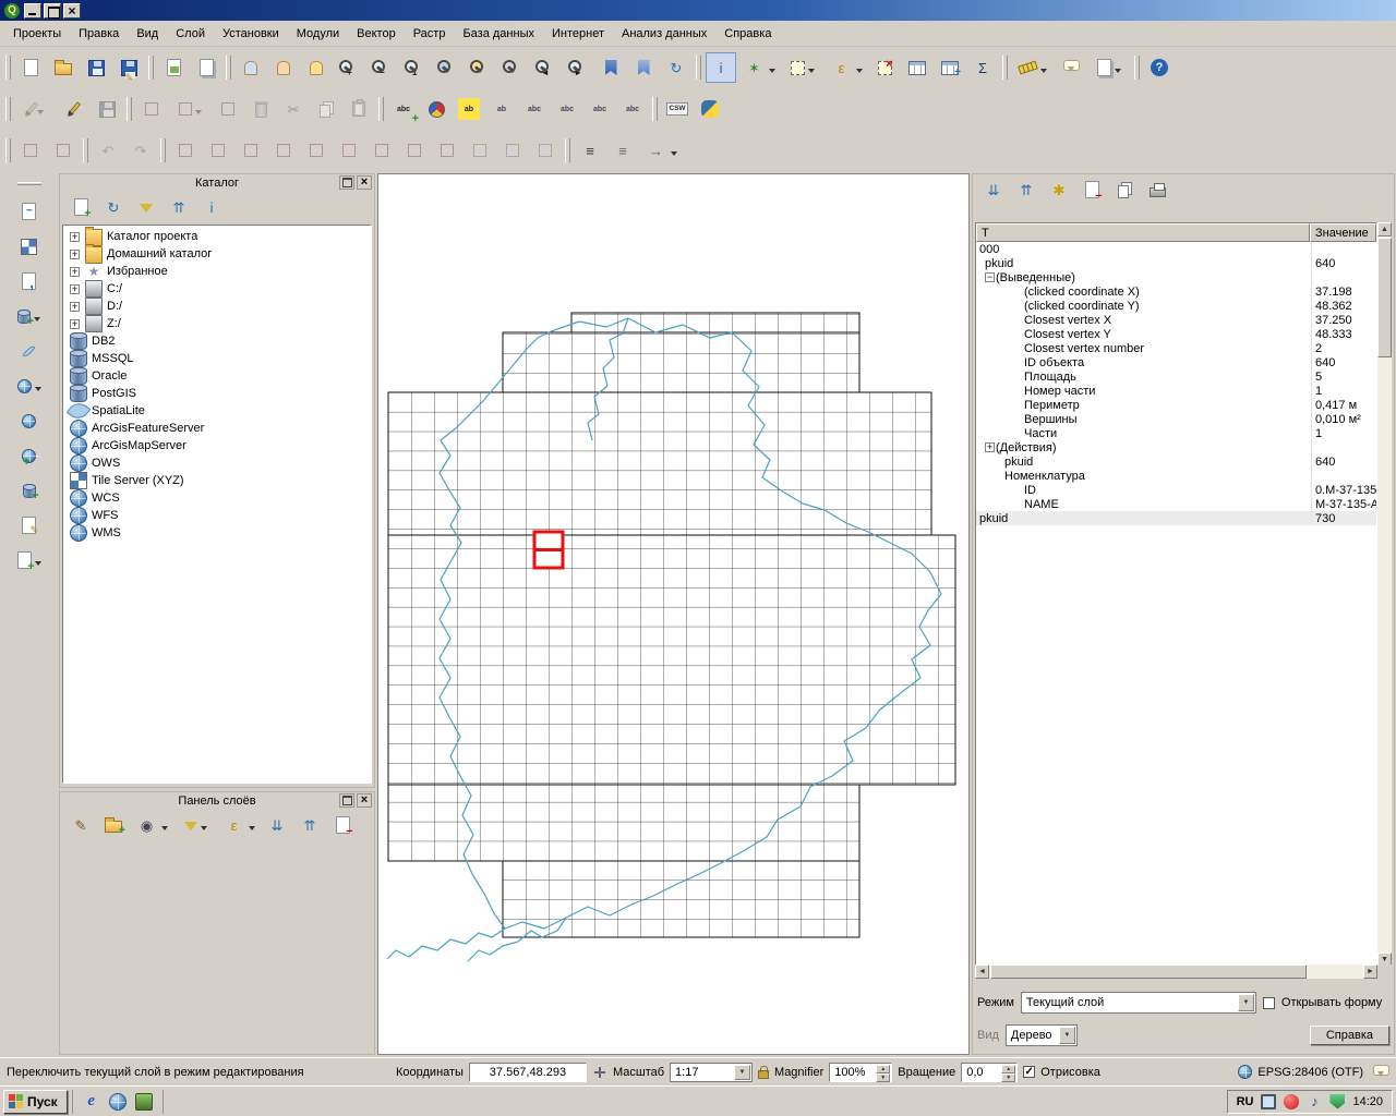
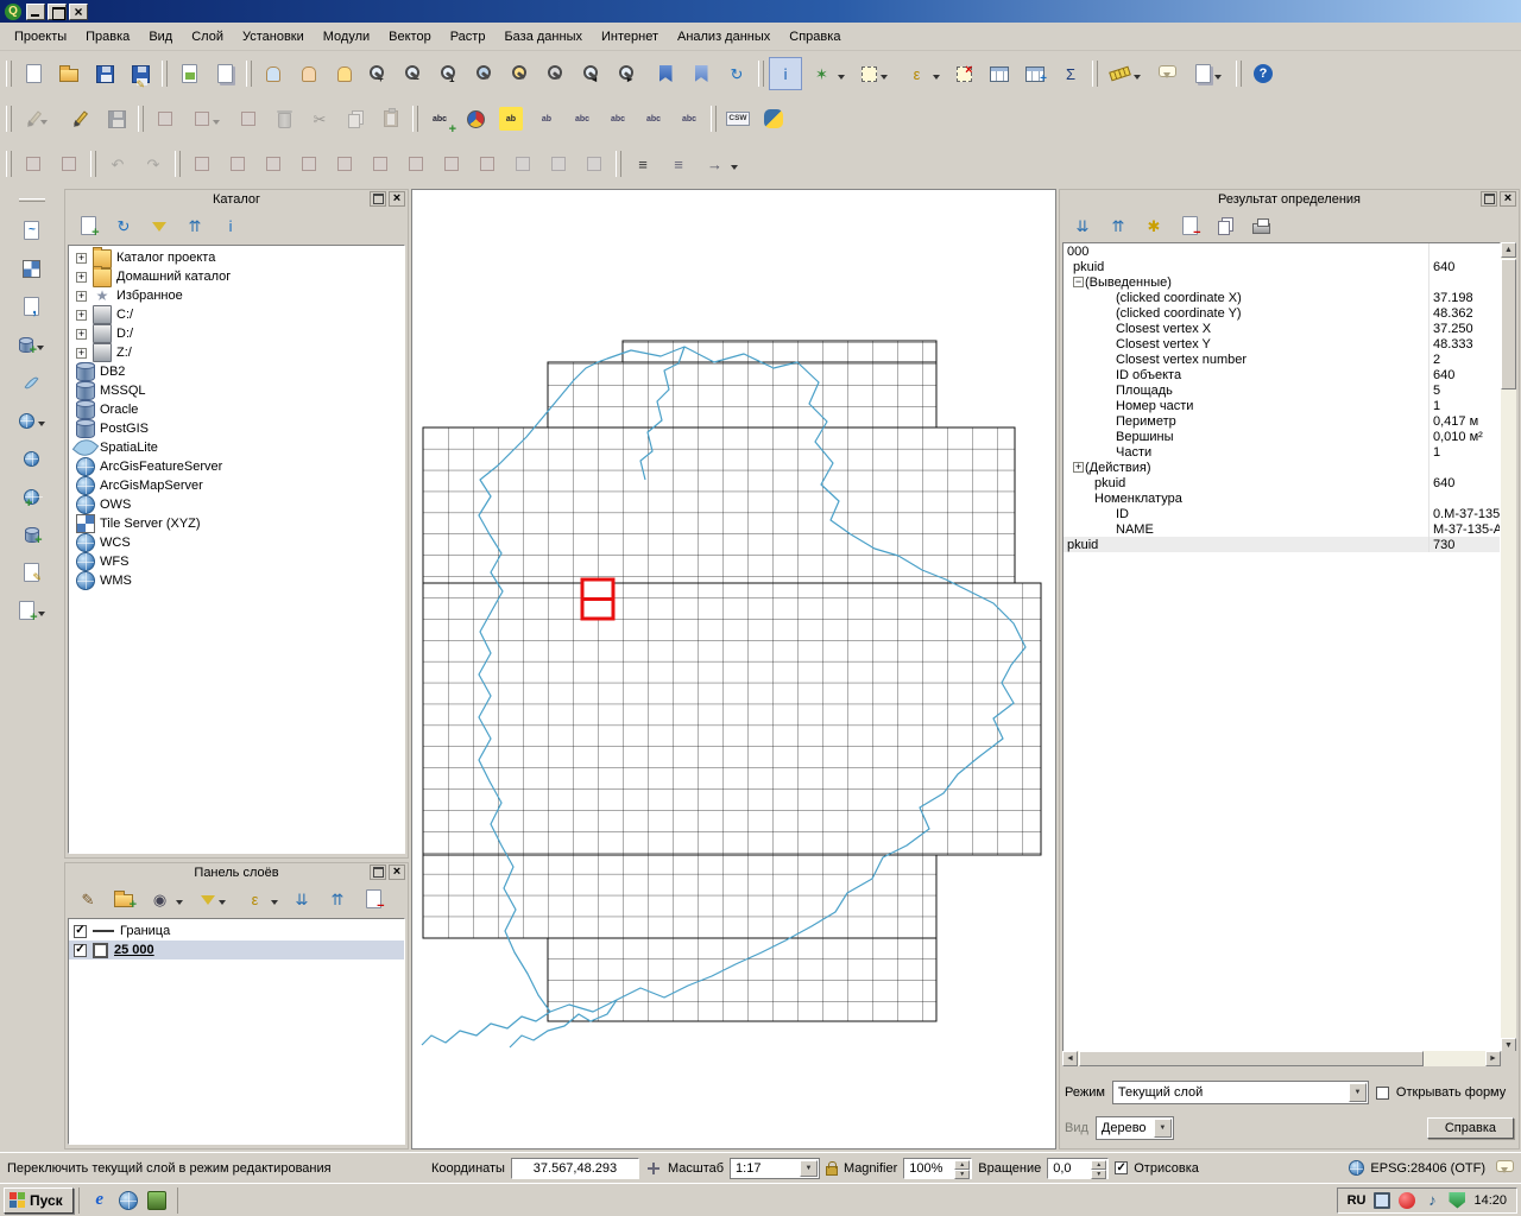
  Проекты
  Правка
  Вид
  Слой
  Установки
  Модули
  Вектор
  Растр
  База данных
  Интернет
  Анализ данных
  Справка
  ↻
  ℹ
  ✶
  ε
  Σ
  ?
  ✂
  ↶
  ↷
  ≡
  ≡
  →
  Каталог
  ↻
  ⇈
  ℹ
  Каталог проекта
  Домашний каталог
  Избранное
  C:/
  D:/
  Z:/
  DB2
  MSSQL
  Oracle
  PostGIS
  SpatiaLite
  ArcGisFeatureServer
  ArcGisMapServer
  OWS
  Tile Server (XYZ)
  WCS
  WFS
  WMS
  Панель слоёв
  ✎
  ◉
  ε
  ⇊
  ⇈
+ Граница
+ 25 000
+ Результат определения
  ⇊
  ⇈
  ✱
- Т
- Значение
  000
  pkuid
  640
  (Выведенные)
  (clicked coordinate X)
  37.198
  (clicked coordinate Y)
  48.362
  Closest vertex X
  37.250
  Closest vertex Y
  48.333
  Closest vertex number
  2
  ID объекта
  640
  Площадь
  5
  Номер части
  1
  Периметр
  0,417 м
  Вершины
  0,010 м²
  Части
  1
  (Действия)
  pkuid
  640
  Номенклатура
  ID
  0.M-37-135
  NAME
  M-37-135-A
  pkuid
  730
  Режим
  Текущий слой
  Открывать форму
  Вид
  Дерево
  Справка
  Переключить текущий слой в режим редактирования
  Координаты
  37.567,48.293
  Масштаб
  1:17
  Magnifier
  100%
  Вращение
  0,0
  Отрисовка
  EPSG:28406 (OTF)
  Пуск
  e
  RU
  ♪
  14:20
